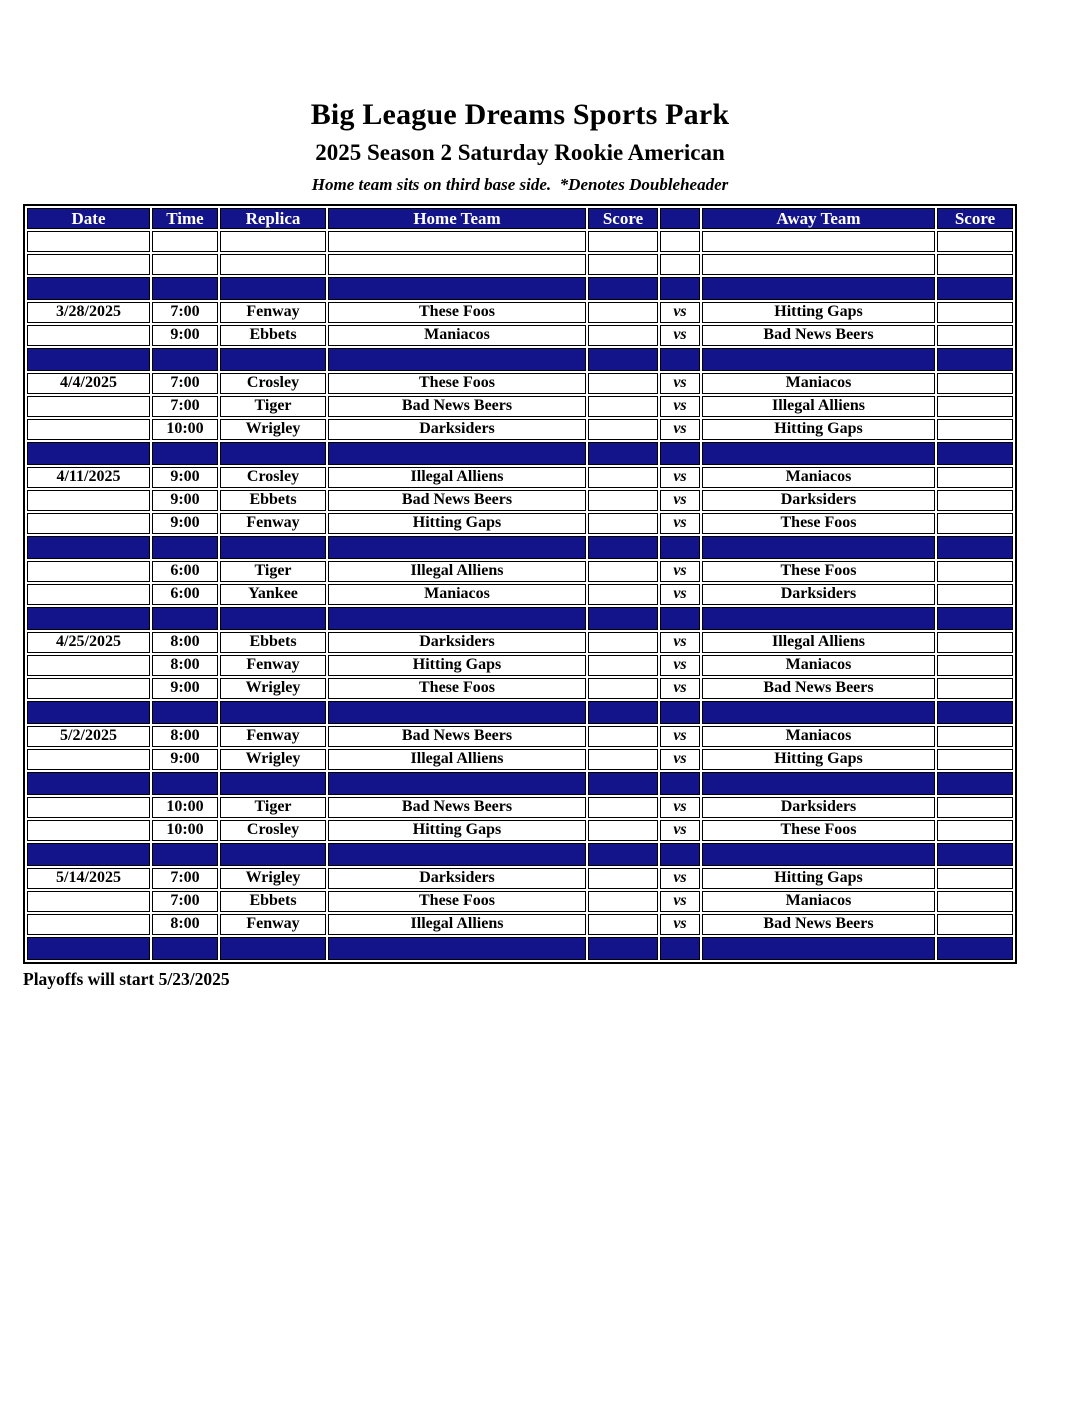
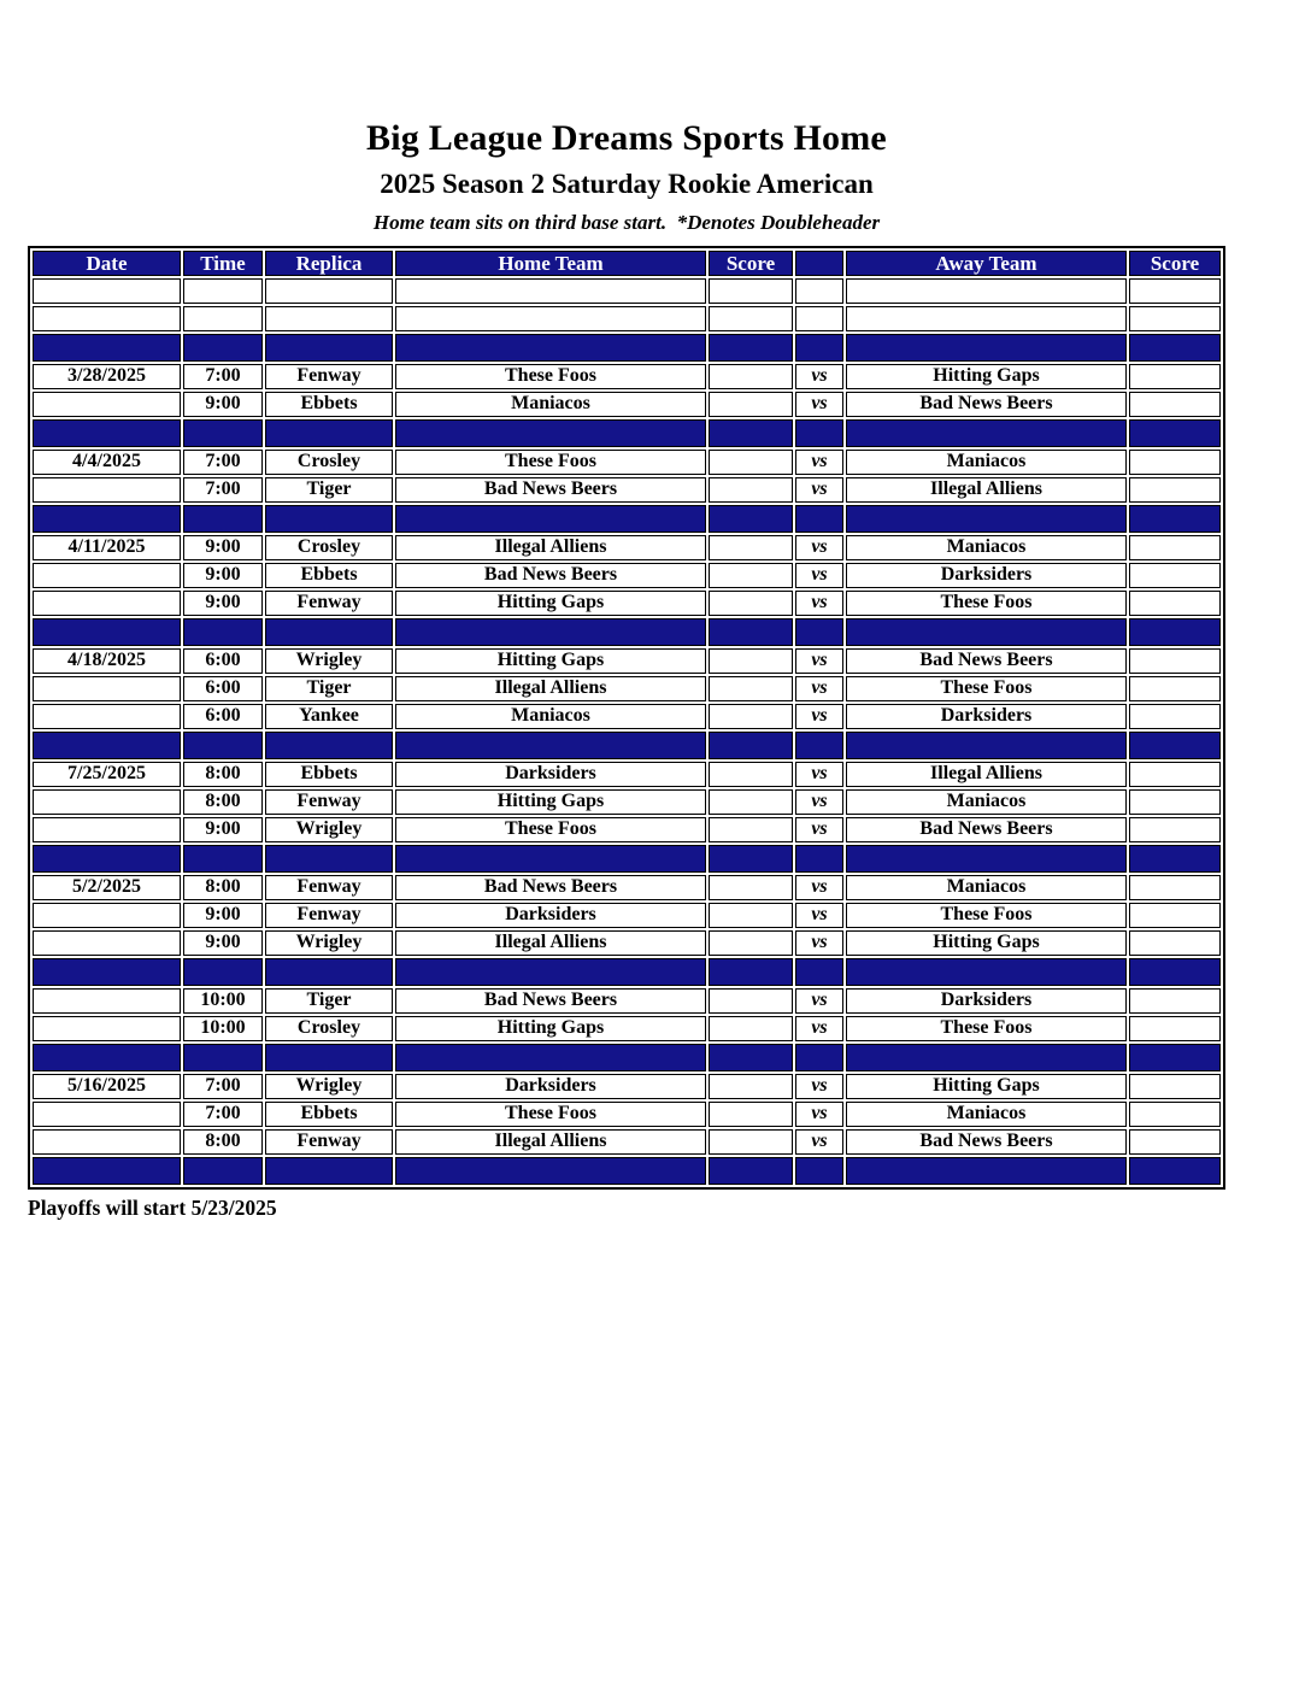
- Big League Dreams Sports Park
+ Big League Dreams Sports Home
  2025 Season 2 Saturday Rookie American
- Home team sits on third base side. *Denotes Doubleheader
+ Home team sits on third base start. *Denotes Doubleheader
  Date	Time	Replica	Home Team	Score		Away Team	Score
  3/28/2025	7:00	Fenway	These Foos		vs	Hitting Gaps
  	9:00	Ebbets	Maniacos		vs	Bad News Beers
  4/4/2025	7:00	Crosley	These Foos		vs	Maniacos
  	7:00	Tiger	Bad News Beers		vs	Illegal Alliens
- 	10:00	Wrigley	Darksiders		vs	Hitting Gaps
  4/11/2025	9:00	Crosley	Illegal Alliens		vs	Maniacos
  	9:00	Ebbets	Bad News Beers		vs	Darksiders
  	9:00	Fenway	Hitting Gaps		vs	These Foos
+ 4/18/2025	6:00	Wrigley	Hitting Gaps		vs	Bad News Beers
  	6:00	Tiger	Illegal Alliens		vs	These Foos
  	6:00	Yankee	Maniacos		vs	Darksiders
- 4/25/2025	8:00	Ebbets	Darksiders		vs	Illegal Alliens
+ 7/25/2025	8:00	Ebbets	Darksiders		vs	Illegal Alliens
  	8:00	Fenway	Hitting Gaps		vs	Maniacos
  	9:00	Wrigley	These Foos		vs	Bad News Beers
  5/2/2025	8:00	Fenway	Bad News Beers		vs	Maniacos
+ 	9:00	Fenway	Darksiders		vs	These Foos
  	9:00	Wrigley	Illegal Alliens		vs	Hitting Gaps
  	10:00	Tiger	Bad News Beers		vs	Darksiders
  	10:00	Crosley	Hitting Gaps		vs	These Foos
- 5/14/2025	7:00	Wrigley	Darksiders		vs	Hitting Gaps
+ 5/16/2025	7:00	Wrigley	Darksiders		vs	Hitting Gaps
  	7:00	Ebbets	These Foos		vs	Maniacos
  	8:00	Fenway	Illegal Alliens		vs	Bad News Beers
  Playoffs will start 5/23/2025
